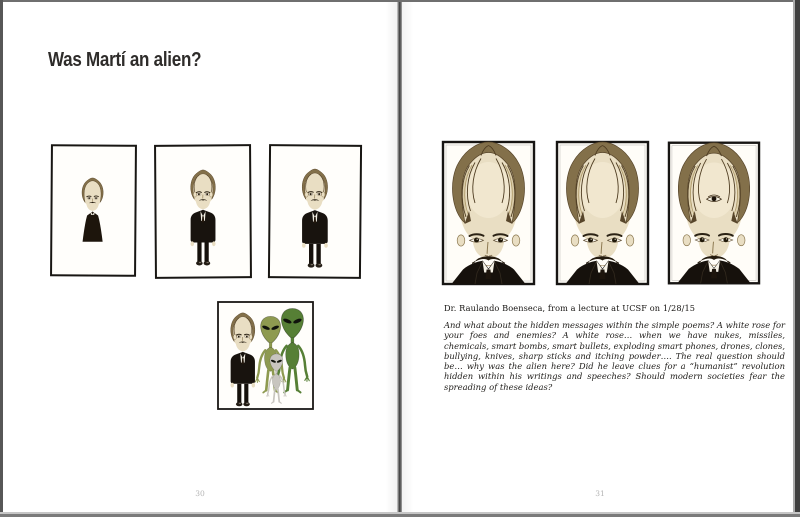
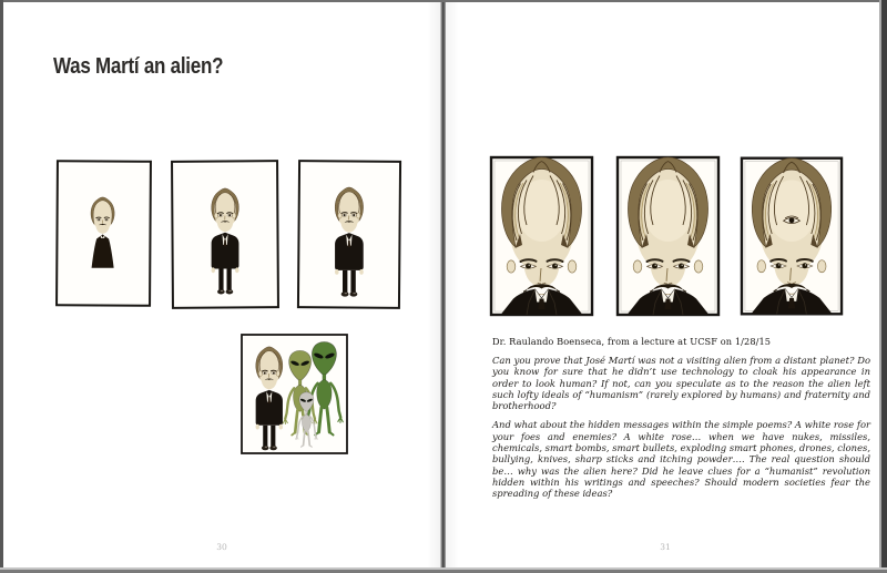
  Was Martí an alien?
  30
  Dr. Raulando Boenseca, from a lecture at UCSF on 1/28/15
+ Can you prove that José Martí was not a visiting alien from a distant planet? Do you know for sure that he didn’t use technology to cloak his appearance in order to look human? If not, can you speculate as to the reason the alien left such lofty ideals of “humanism” (rarely explored by humans) and fraternity and brotherhood?
  And what about the hidden messages within the simple poems? A white rose for your foes and enemies? A white rose… when we have nukes, missiles, chemicals, smart bombs, smart bullets, exploding smart phones, drones, clones, bullying, knives, sharp sticks and itching powder…. The real question should be… why was the alien here? Did he leave clues for a “humanist” revolution hidden within his writings and speeches? Should modern societies fear the spreading of these ideas?
  31
